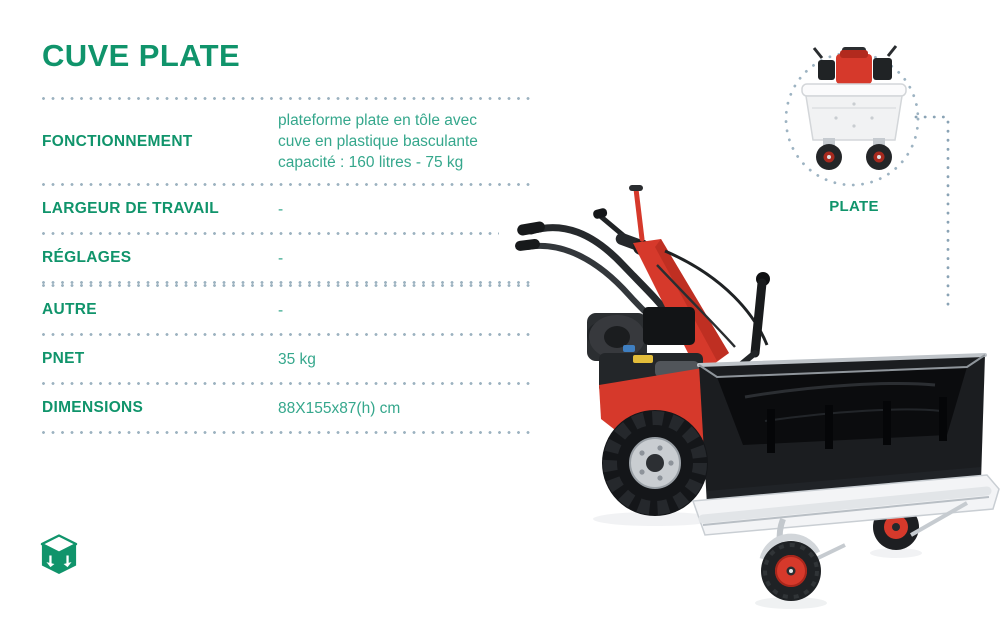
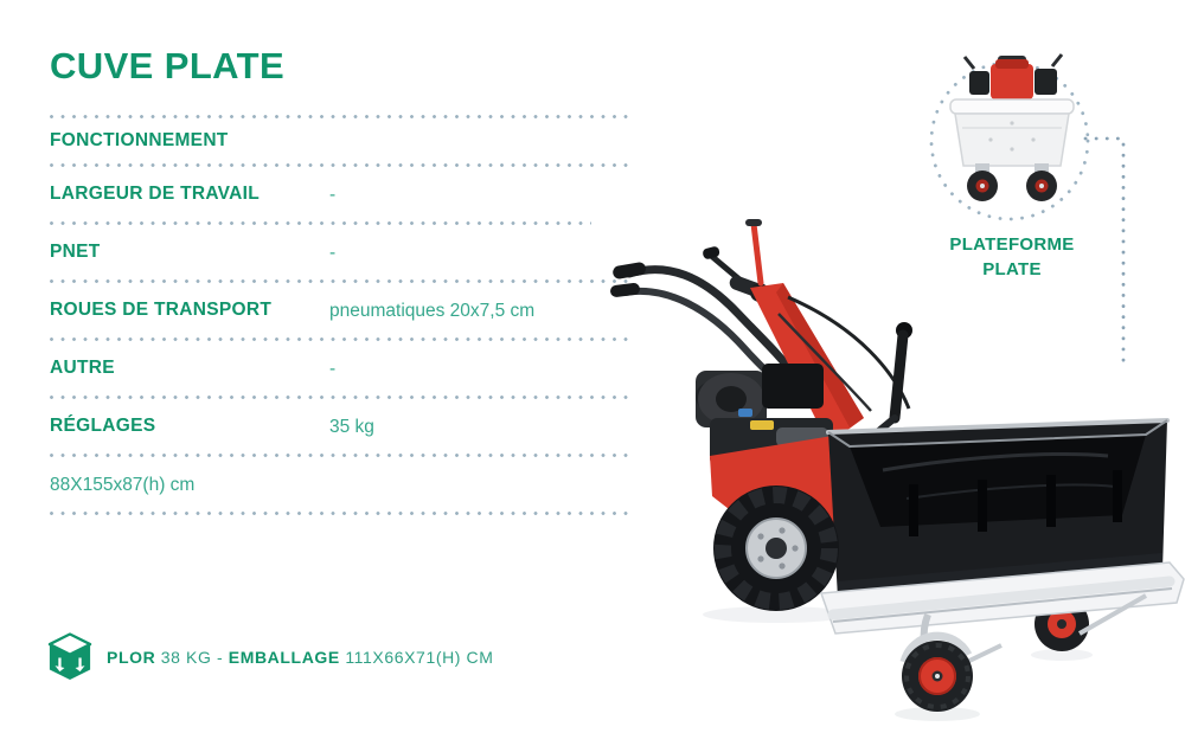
  CUVE PLATE
  FONCTIONNEMENT
- plateforme plate en tôle avec
- cuve en plastique basculante
- capacité : 160 litres - 75 kg
  LARGEUR DE TRAVAIL
  -
- RÉGLAGES
+ PNET
  -
+ ROUES DE TRANSPORT
+ pneumatiques 20x7,5 cm
  AUTRE
  -
- PNET
+ RÉGLAGES
  35 kg
- DIMENSIONS
  88X155x87(h) cm
+ PLOR 38 KG - EMBALLAGE 111X66X71(H) CM
+ PLATEFORME
  PLATE
